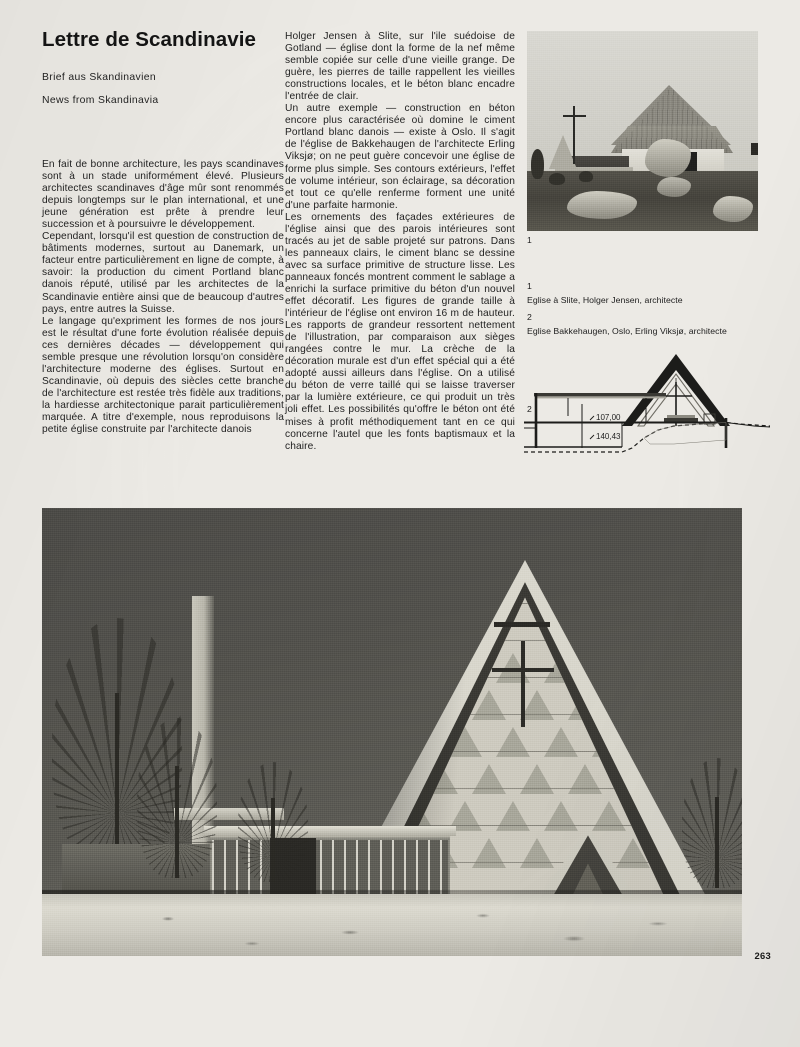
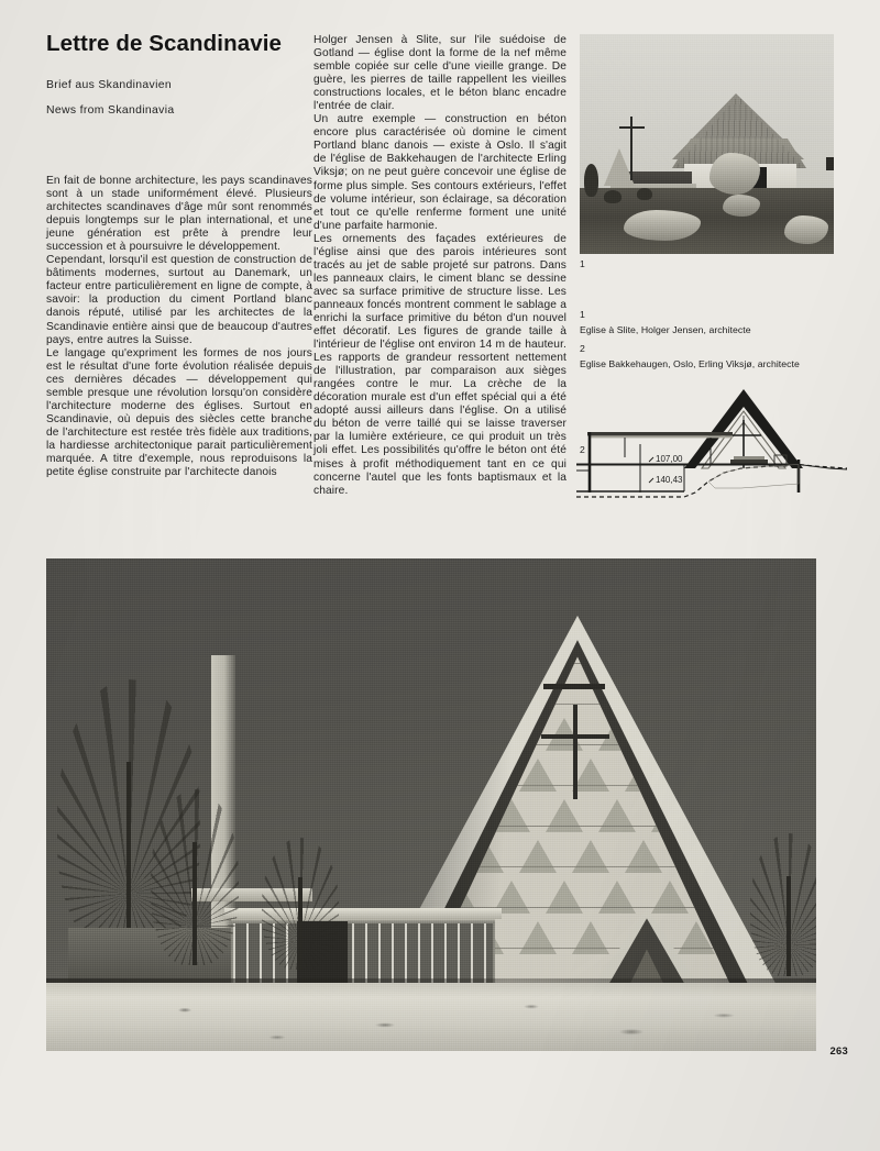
  Lettre de Scandinavie
  Brief aus Skandinavien
  News from Skandinavia
  En fait de bonne architecture, les pays scandinaves sont à un stade uniformément élevé. Plusieurs architectes scandinaves d'âge mûr sont renommés depuis longtemps sur le plan international, et une jeune génération est prête à prendre leur succession et à poursuivre le développement.
  Cependant, lorsqu'il est question de construction de bâtiments modernes, surtout au Danemark, un facteur entre particulièrement en ligne de compte, à savoir: la production du ciment Portland blanc danois réputé, utilisé par les architectes de la Scandinavie entière ainsi que de beaucoup d'autres pays, entre autres la Suisse.
  Le langage qu'expriment les formes de nos jours est le résultat d'une forte évolution réalisée depuis ces dernières décades — développement qui semble presque une révolution lorsqu'on considère l'architecture moderne des églises. Surtout en Scandinavie, où depuis des siècles cette branche de l'architecture est restée très fidèle aux traditions, la hardiesse architectonique parait particulièrement marquée. A titre d'exemple, nous reproduisons la petite église construite par l'architecte danois
  Holger Jensen à Slite, sur l'ile suédoise de Gotland — église dont la forme de la nef même semble copiée sur celle d'une vieille grange. De guère, les pierres de taille rappellent les vieilles constructions locales, et le béton blanc encadre l'entrée de clair.
  Un autre exemple — construction en béton encore plus caractérisée où domine le ciment Portland blanc danois — existe à Oslo. Il s'agit de l'église de Bakkehaugen de l'architecte Erling Viksjø; on ne peut guère concevoir une église de forme plus simple. Ses contours extérieurs, l'effet de volume intérieur, son éclairage, sa décoration et tout ce qu'elle renferme forment une unité d'une parfaite harmonie.
- Les ornements des façades extérieures de l'église ainsi que des parois intérieures sont tracés au jet de sable projeté sur patrons. Dans les panneaux clairs, le ciment blanc se dessine avec sa surface primitive de structure lisse. Les panneaux foncés montrent comment le sablage a enrichi la surface primitive du béton d'un nouvel effet décoratif. Les figures de grande taille à l'intérieur de l'église ont environ 16 m de hauteur. Les rapports de grandeur ressortent nettement de l'illustration, par comparaison aux sièges rangées contre le mur. La crèche de la décoration murale est d'un effet spécial qui a été adopté aussi ailleurs dans l'église. On a utilisé du béton de verre taillé qui se laisse traverser par la lumière extérieure, ce qui produit un très joli effet. Les possibilités qu'offre le béton ont été mises à profit méthodiquement tant en ce qui concerne l'autel que les fonts baptismaux et la chaire.
+ Les ornements des façades extérieures de l'église ainsi que des parois intérieures sont tracés au jet de sable projeté sur patrons. Dans les panneaux clairs, le ciment blanc se dessine avec sa surface primitive de structure lisse. Les panneaux foncés montrent comment le sablage a enrichi la surface primitive du béton d'un nouvel effet décoratif. Les figures de grande taille à l'intérieur de l'église ont environ 14 m de hauteur. Les rapports de grandeur ressortent nettement de l'illustration, par comparaison aux sièges rangées contre le mur. La crèche de la décoration murale est d'un effet spécial qui a été adopté aussi ailleurs dans l'église. On a utilisé du béton de verre taillé qui se laisse traverser par la lumière extérieure, ce qui produit un très joli effet. Les possibilités qu'offre le béton ont été mises à profit méthodiquement tant en ce qui concerne l'autel que les fonts baptismaux et la chaire.
  1
  1
  Eglise à Slite, Holger Jensen, architecte
  2
  Eglise Bakkehaugen, Oslo, Erling Viksjø, architecte
  2
  107,00
  140,43
  263
